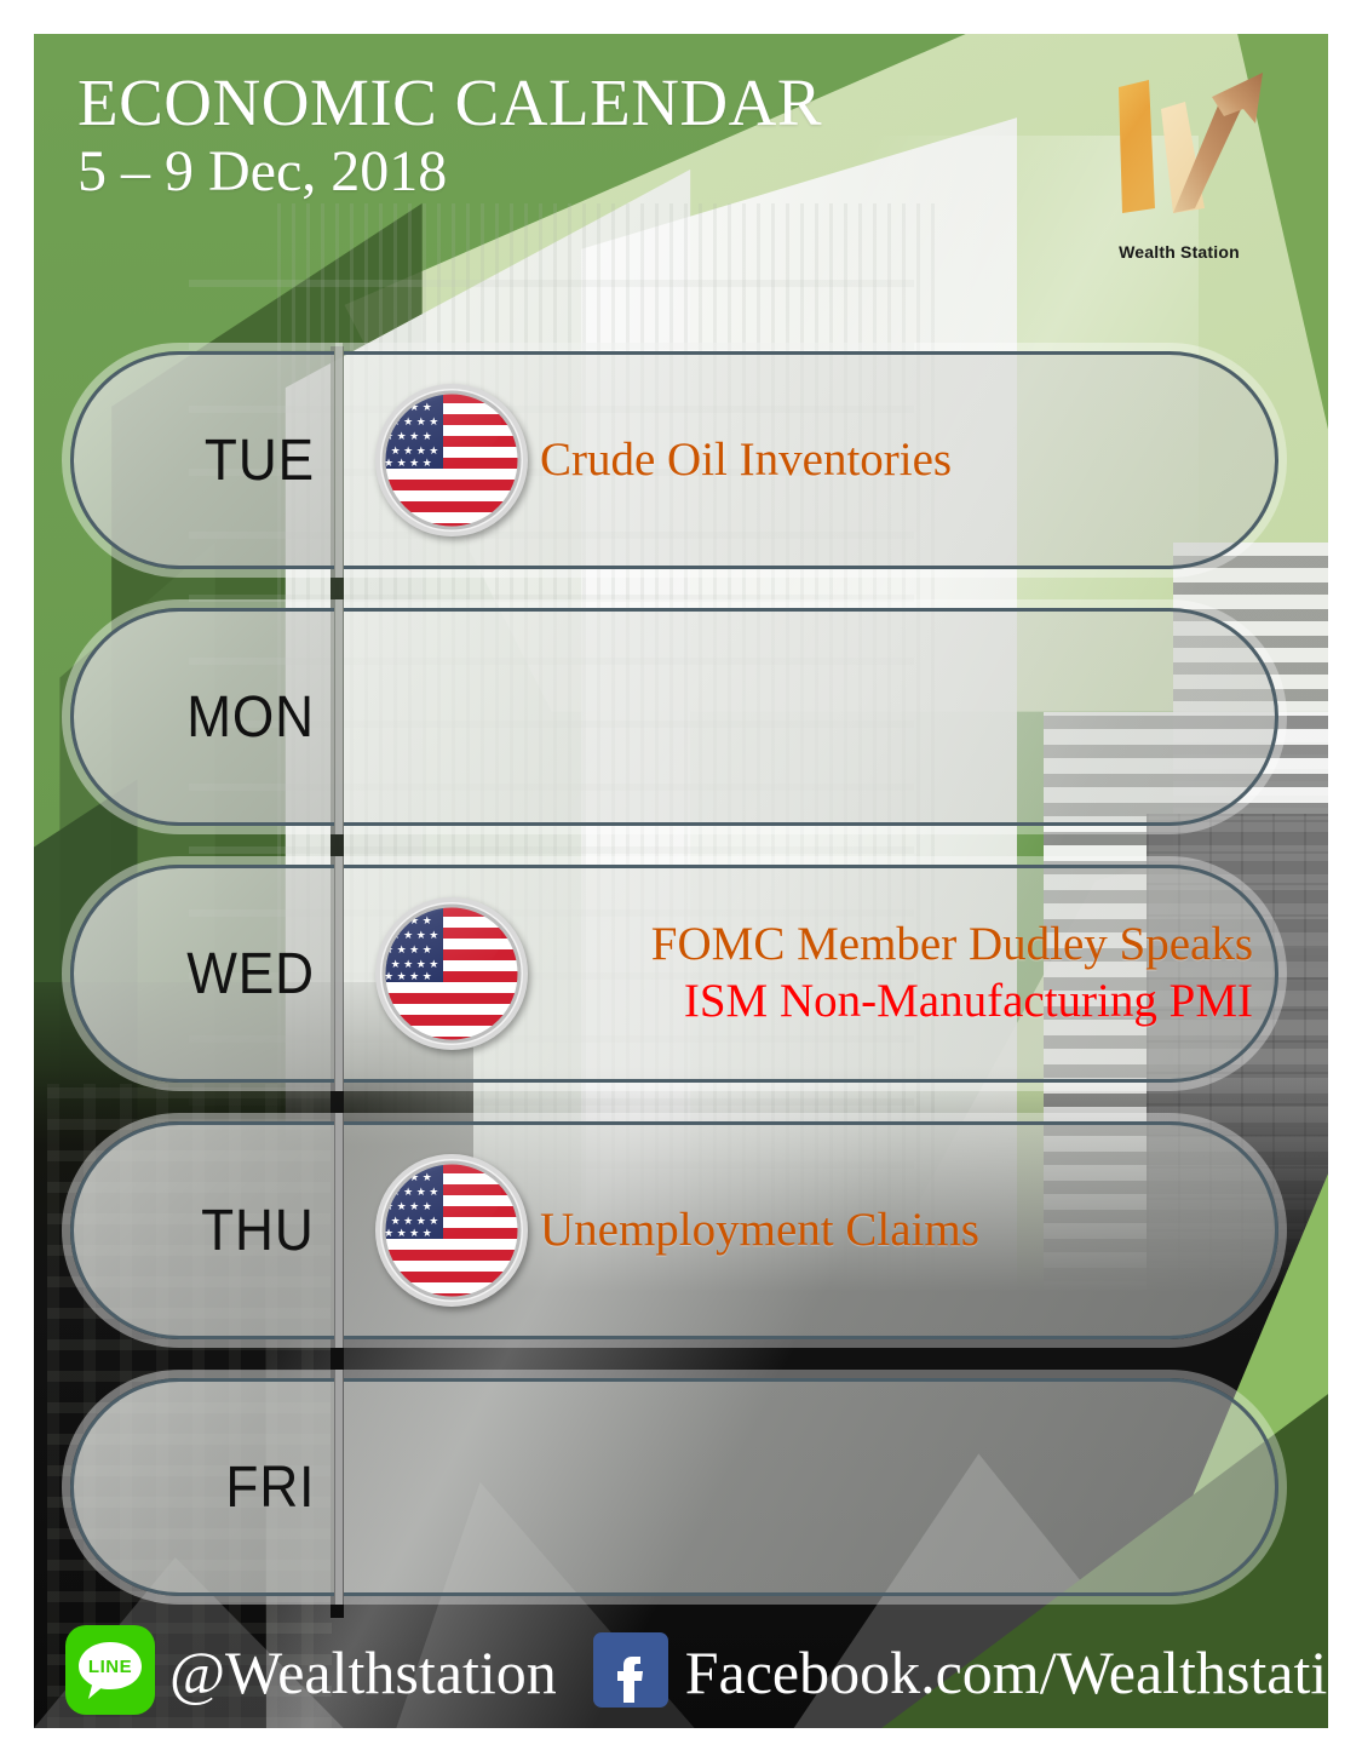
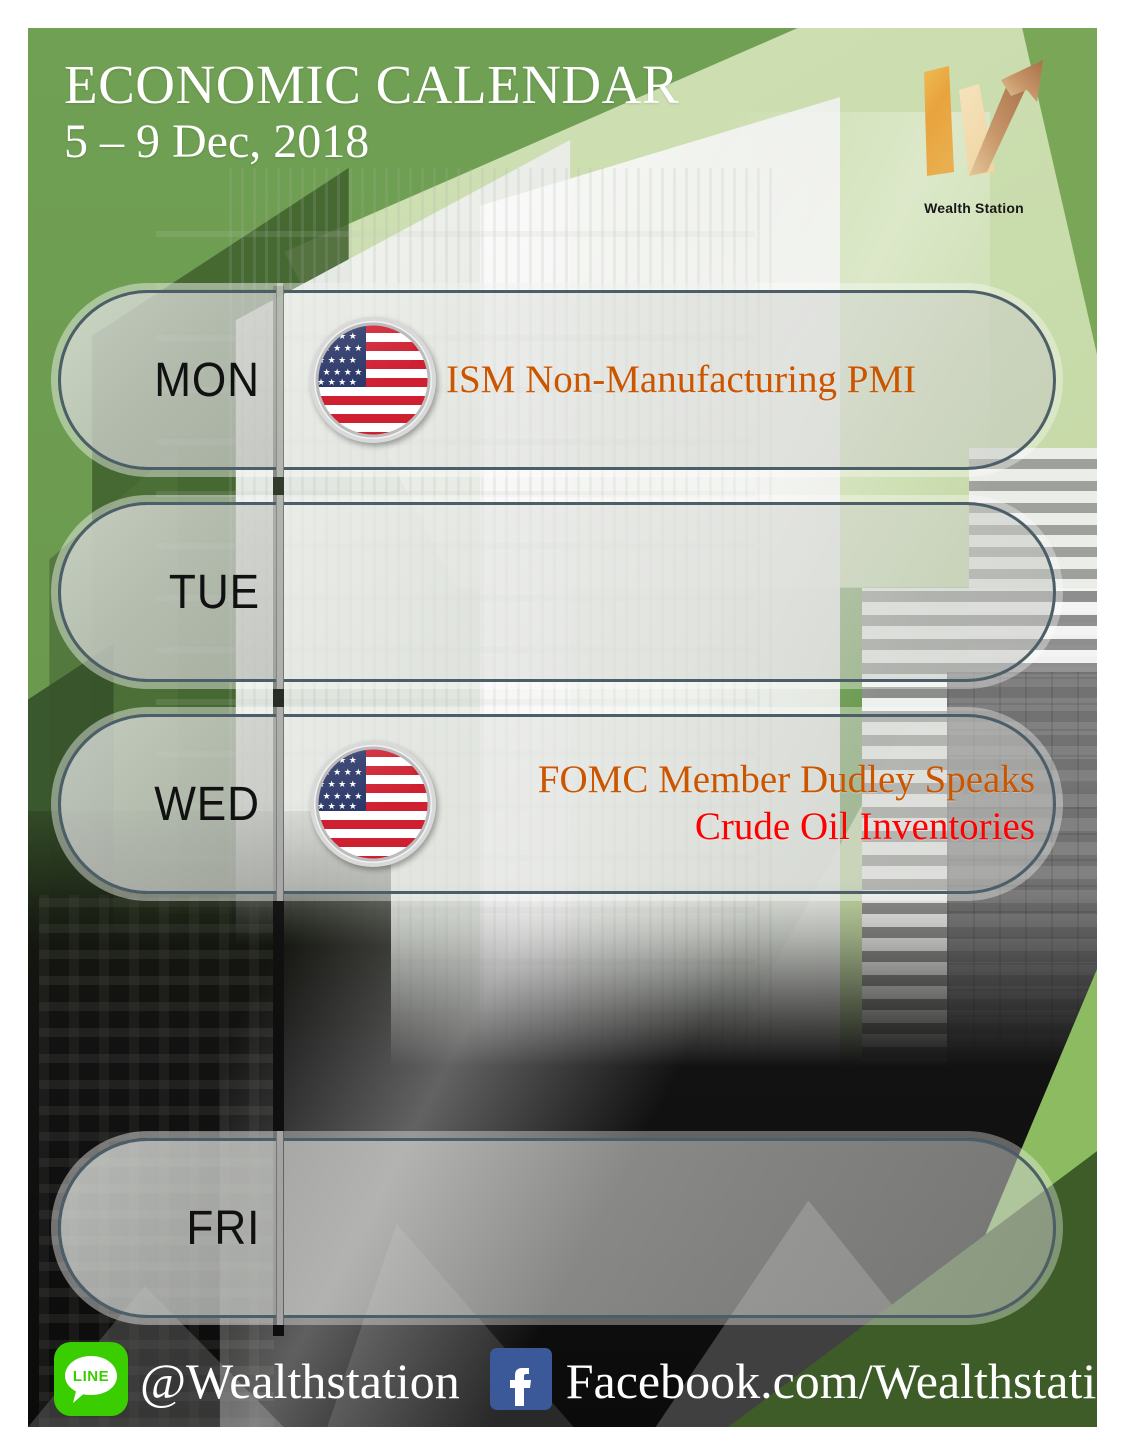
  ECONOMIC CALENDAR
  5 – 9 Dec, 2018
  Wealth Station
- TUE
+ MON
- Crude Oil Inventories
+ ISM Non-Manufacturing PMI
- MON
+ TUE
  WED
  FOMC Member Dudley Speaks
- ISM Non-Manufacturing PMI
+ Crude Oil Inventories
- THU
- Unemployment Claims
  FRI
  LINE
  @Wealthstation
  Facebook.com/Wealthstati
